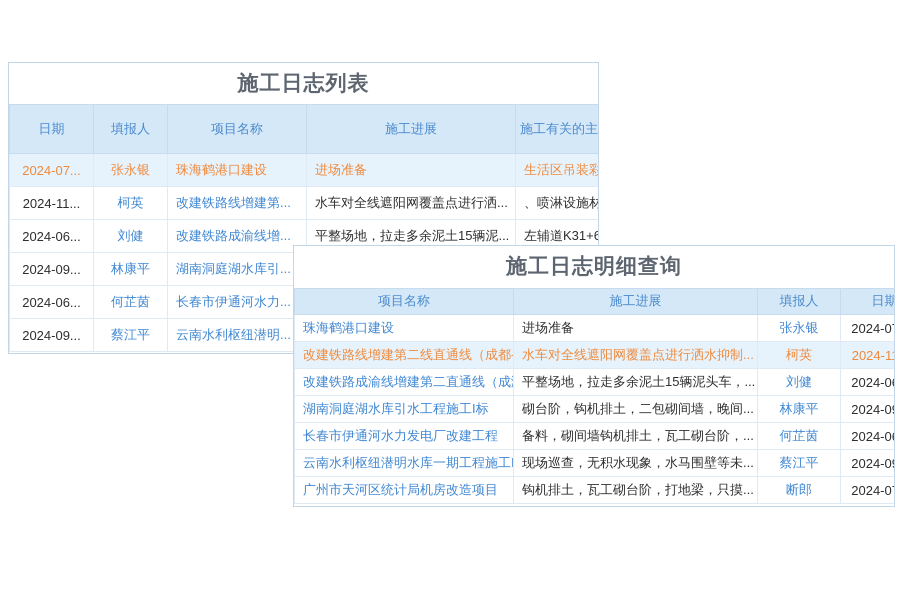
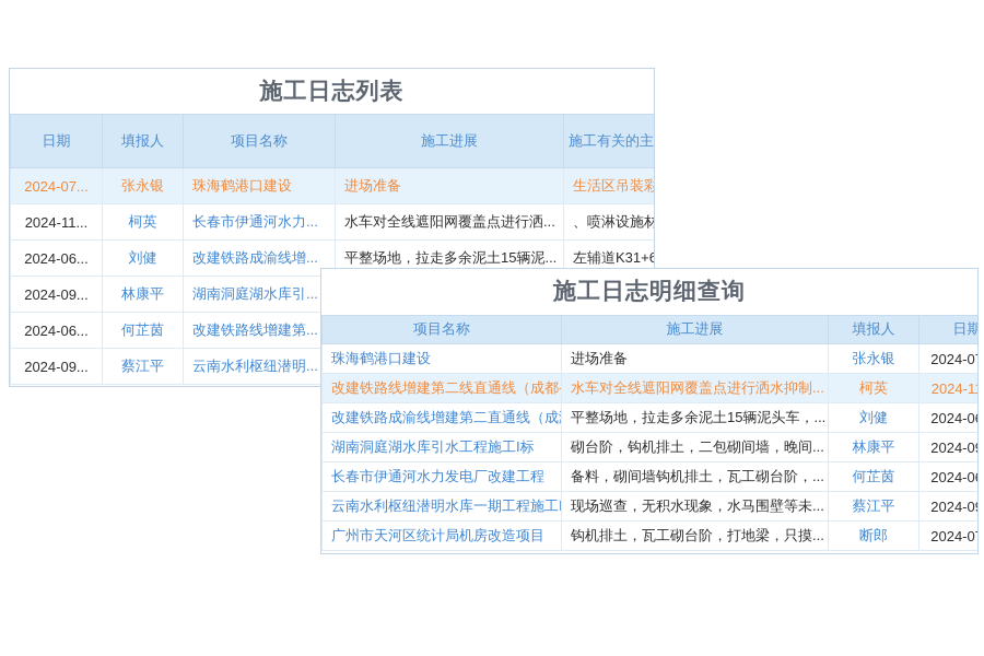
  施工日志列表
  日期	填报人	项目名称	施工进展	施工有关的主
  2024-07...	张永银	珠海鹤港口建设	进场准备	生活区吊装彩
- 2024-11...	柯英	改建铁路线增建第...	水车对全线遮阳网覆盖点进行洒...	、喷淋设施材
+ 2024-11...	柯英	长春市伊通河水力...	水车对全线遮阳网覆盖点进行洒...	、喷淋设施材
  2024-06...	刘健	改建铁路成渝线增...	平整场地，拉走多余泥土15辆泥...	左辅道K31+6
  2024-09...	林康平	湖南洞庭湖水库引...
- 2024-06...	何芷茵	长春市伊通河水力...
+ 2024-06...	何芷茵	改建铁路线增建第...
  2024-09...	蔡江平	云南水利枢纽潜明...
  施工日志明细查询
  项目名称	施工进展	填报人	日期
  珠海鹤港口建设	进场准备	张永银	2024-0
  改建铁路线增建第二线直通线（成都	水车对全线遮阳网覆盖点进行洒水抑制...	柯英	2024-11
  改建铁路成渝线增建第二直通线（成	平整场地，拉走多余泥土15辆泥头车，...	刘健	2024-0
  湖南洞庭湖水库引水工程施工I标	砌台阶，钩机排土，二包砌间墙，晚间...	林康平	2024-0
  长春市伊通河水力发电厂改建工程	备料，砌间墙钩机排土，瓦工砌台阶，...	何芷茵	2024-0
  云南水利枢纽潜明水库一期工程施工I	现场巡查，无积水现象，水马围壁等未...	蔡江平	2024-0
  广州市天河区统计局机房改造项目	钩机排土，瓦工砌台阶，打地梁，只摸...	断郎	2024-0
